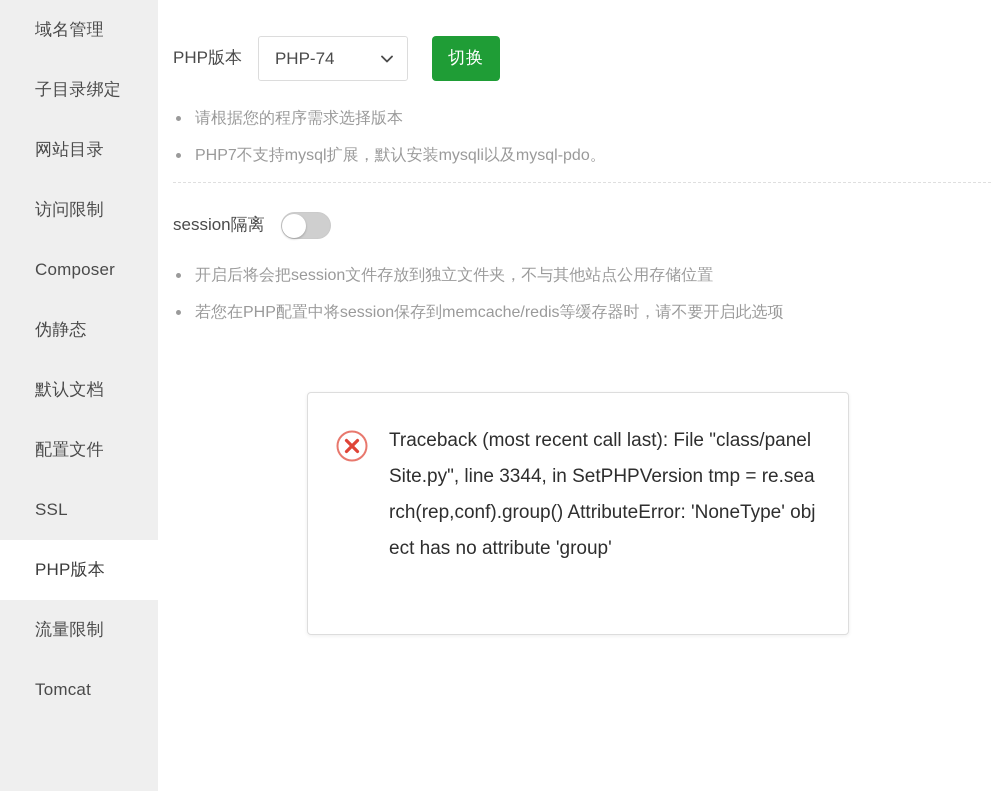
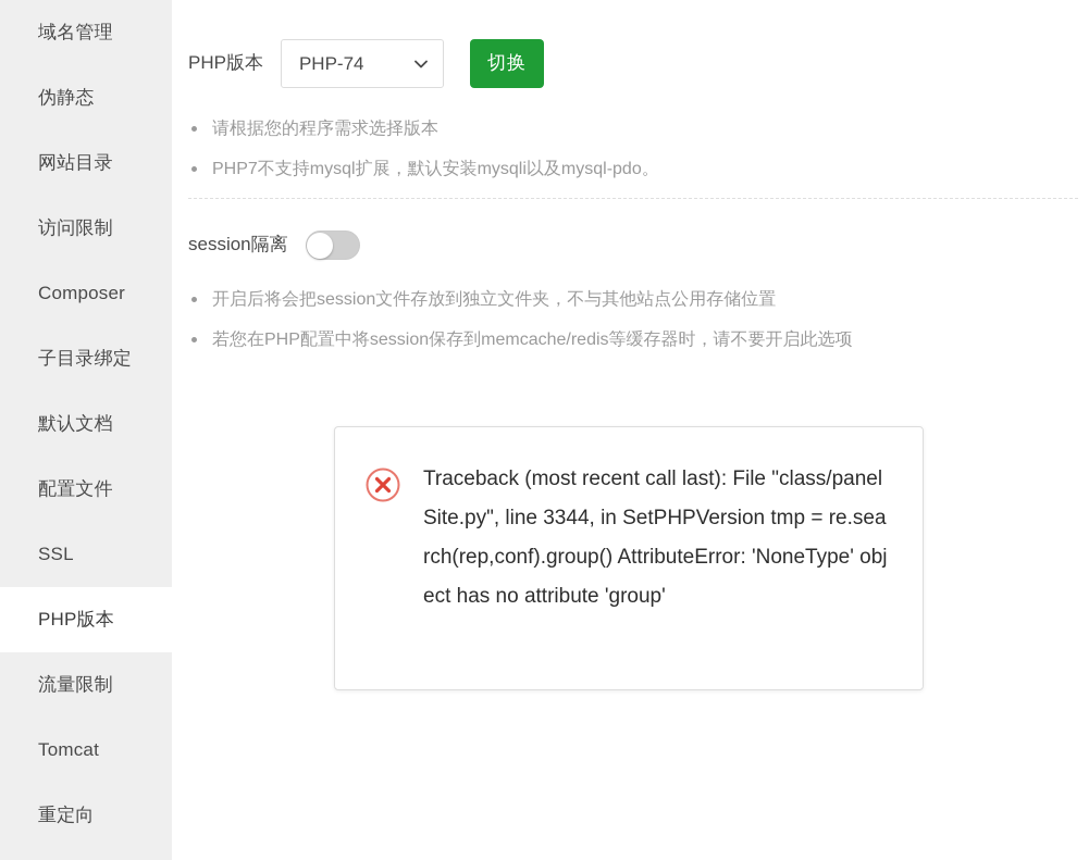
  域名管理
- 子目录绑定
+ 伪静态
  网站目录
  访问限制
  Composer
- 伪静态
+ 子目录绑定
  默认文档
  配置文件
  SSL
  PHP版本
  流量限制
  Tomcat
+ 重定向
  PHP版本
  PHP-74
  切换
  请根据您的程序需求选择版本
  PHP7不支持mysql扩展，默认安装mysqli以及mysql-pdo。
  session隔离
  开启后将会把session文件存放到独立文件夹，不与其他站点公用存储位置
  若您在PHP配置中将session保存到memcache/redis等缓存器时，请不要开启此选项
  Traceback (most recent call last): File "class/panelSite.py", line 3344, in SetPHPVersion tmp = re.search(rep,conf).group() AttributeError: 'NoneType' object has no attribute 'group'
